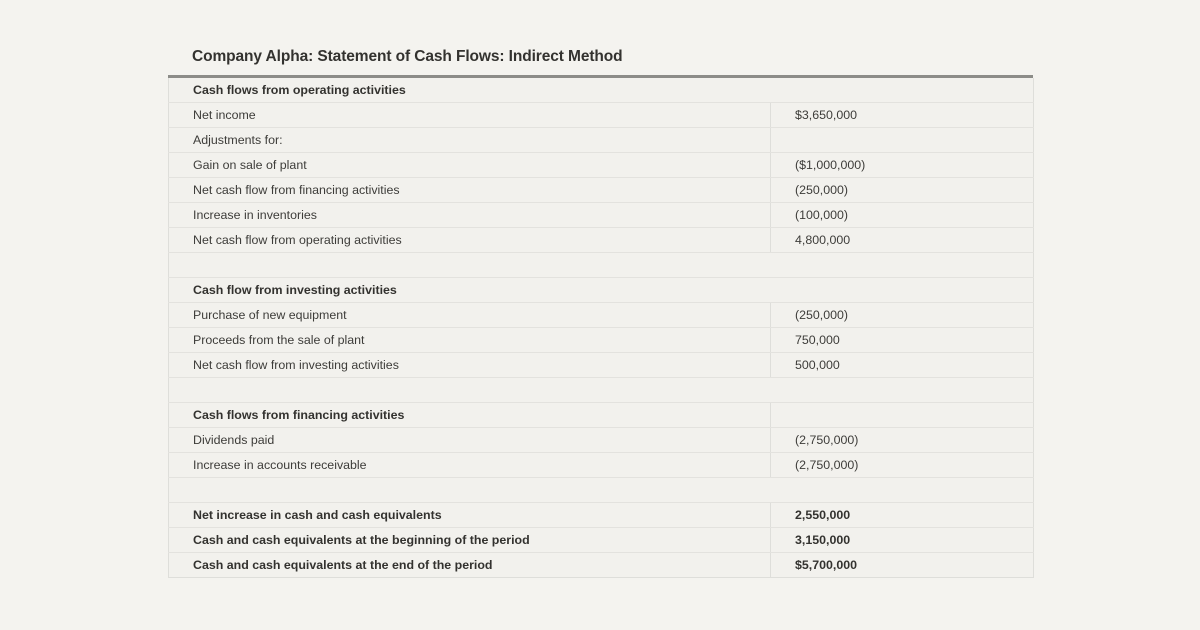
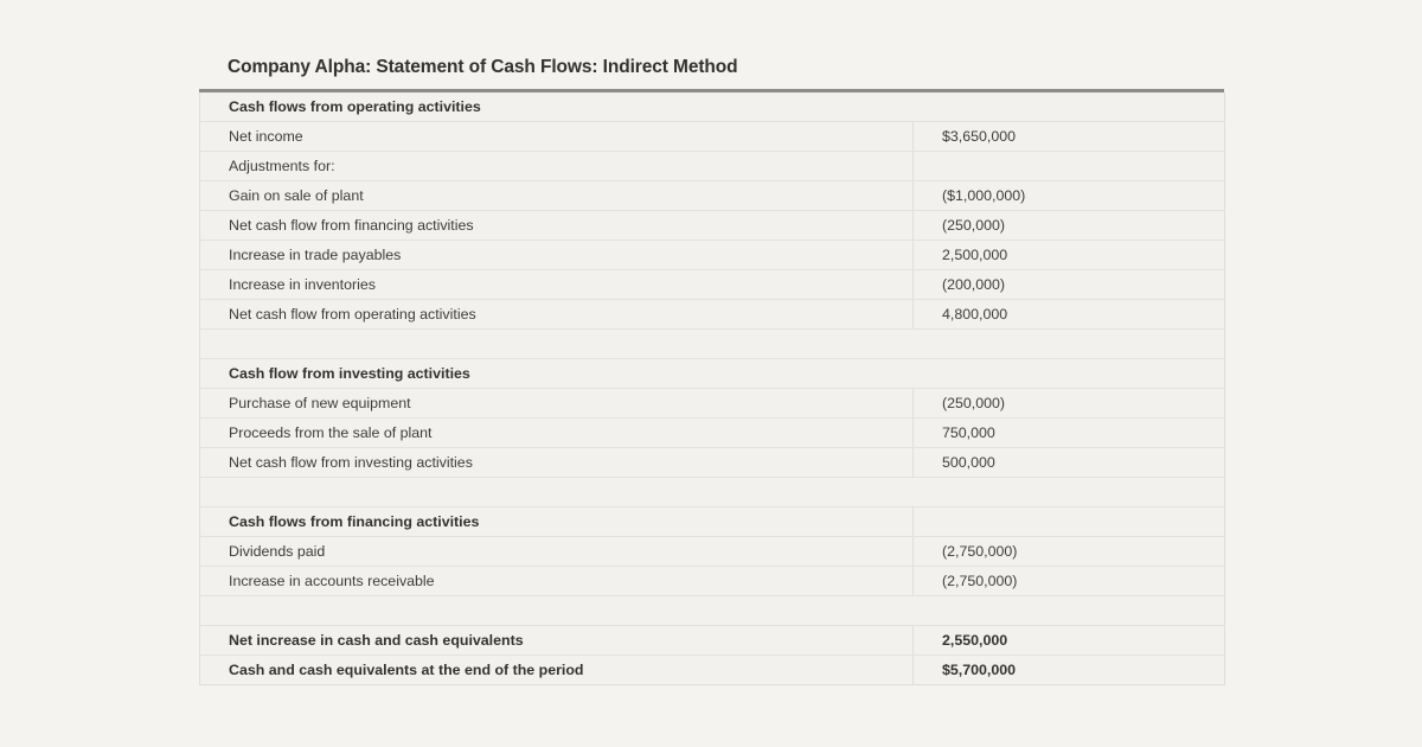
  Company Alpha: Statement of Cash Flows: Indirect Method
  Cash flows from operating activities
  Net income	$3,650,000
  Adjustments for:
  Gain on sale of plant	($1,000,000)
  Net cash flow from financing activities	(250,000)
+ Increase in trade payables	2,500,000
- Increase in inventories	(100,000)
+ Increase in inventories	(200,000)
  Net cash flow from operating activities	4,800,000
  Cash flow from investing activities
  Purchase of new equipment	(250,000)
  Proceeds from the sale of plant	750,000
  Net cash flow from investing activities	500,000
  Cash flows from financing activities
  Dividends paid	(2,750,000)
  Increase in accounts receivable	(2,750,000)
  Net increase in cash and cash equivalents	2,550,000
- Cash and cash equivalents at the beginning of the period	3,150,000
  Cash and cash equivalents at the end of the period	$5,700,000
